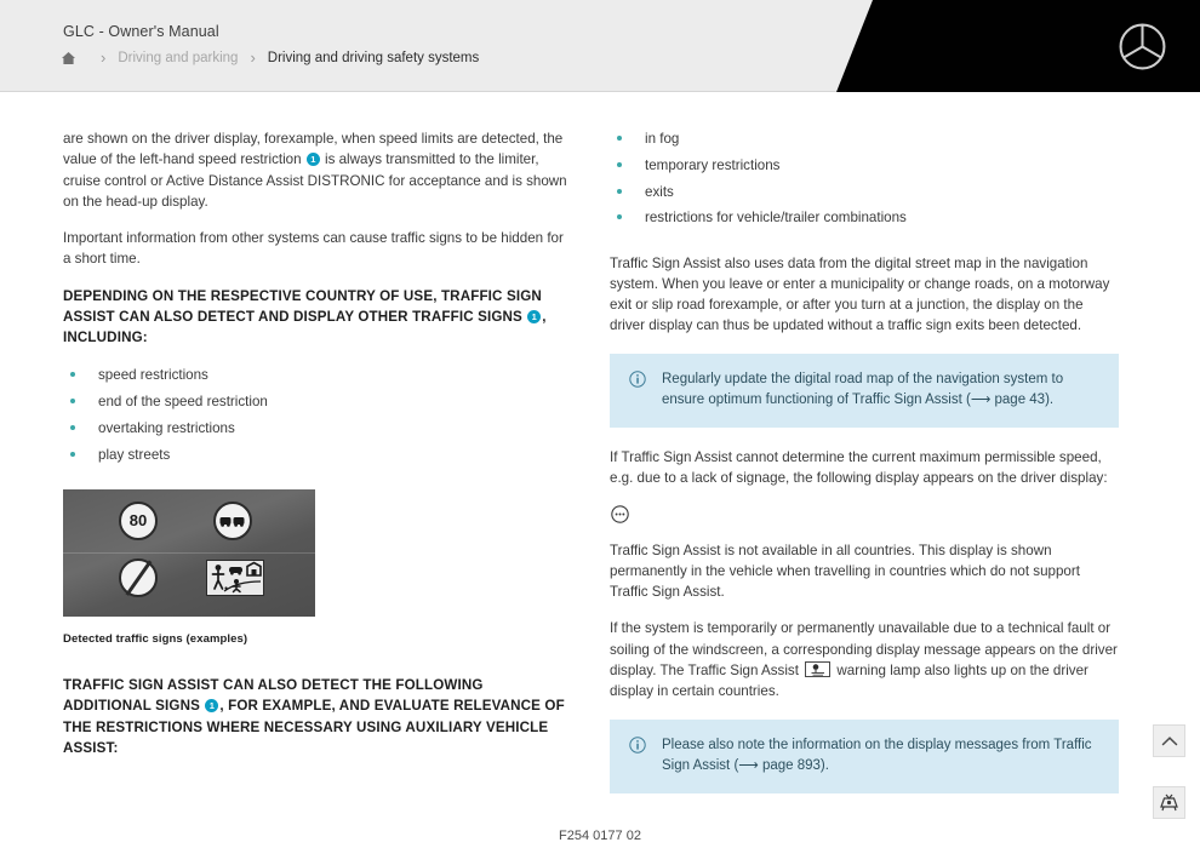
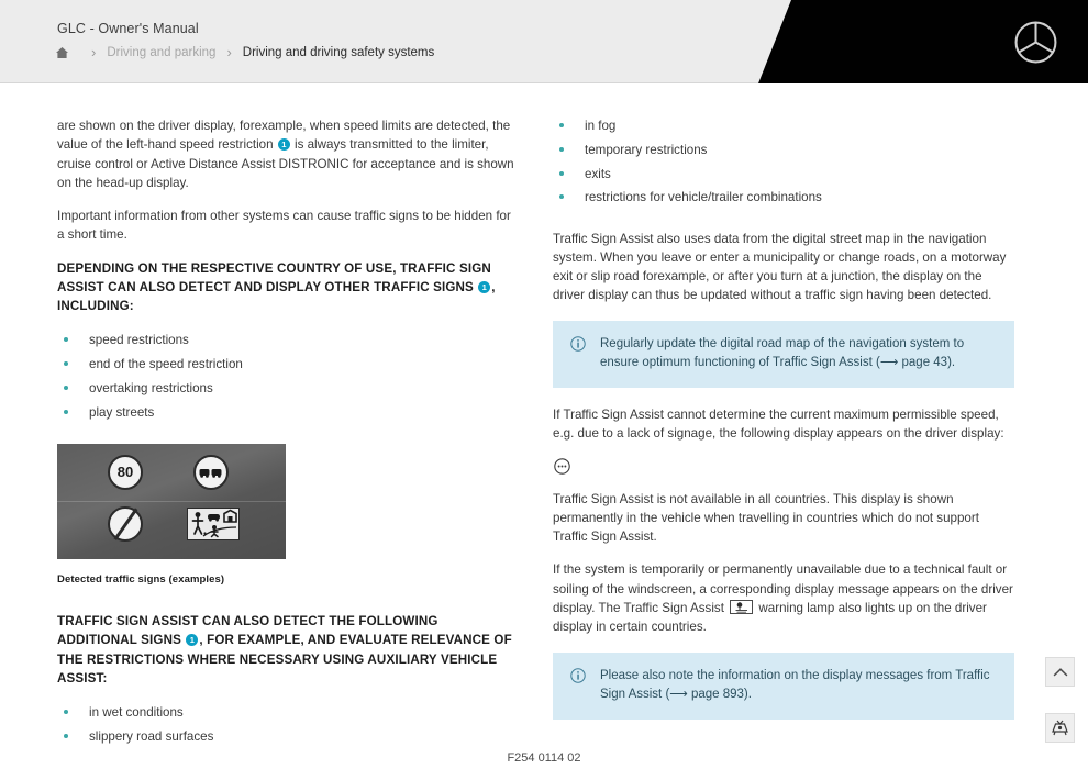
  GLC - Owner's Manual
  ›
  Driving and parking
  ›
  Driving and driving safety systems
  are shown on the driver display, forexample, when speed limits are detected, the value of the left-hand speed restriction 1 is always transmitted to the limiter, cruise control or Active Distance Assist DISTRONIC for acceptance and is shown on the head-up display.
  Important information from other systems can cause traffic signs to be hidden for a short time.
  DEPENDING ON THE RESPECTIVE COUNTRY OF USE, TRAFFIC SIGN ASSIST CAN ALSO DETECT AND DISPLAY OTHER TRAFFIC SIGNS 1 , INCLUDING:
  speed restrictions
  end of the speed restriction
  overtaking restrictions
  play streets
  80
  Detected traffic signs (examples)
  TRAFFIC SIGN ASSIST CAN ALSO DETECT THE FOLLOWING ADDITIONAL SIGNS 1 , FOR EXAMPLE, AND EVALUATE RELEVANCE OF THE RESTRICTIONS WHERE NECESSARY USING AUXILIARY VEHICLE ASSIST:
+ in wet conditions
+ slippery road surfaces
  in fog
  temporary restrictions
  exits
  restrictions for vehicle/trailer combinations
- Traffic Sign Assist also uses data from the digital street map in the navigation system. When you leave or enter a municipality or change roads, on a motorway exit or slip road forexample, or after you turn at a junction, the display on the driver display can thus be updated without a traffic sign exits been detected.
+ Traffic Sign Assist also uses data from the digital street map in the navigation system. When you leave or enter a municipality or change roads, on a motorway exit or slip road forexample, or after you turn at a junction, the display on the driver display can thus be updated without a traffic sign having been detected.
  Regularly update the digital road map of the navigation system to ensure optimum functioning of Traffic Sign Assist (⟶ page 43).
  If Traffic Sign Assist cannot determine the current maximum permissible speed, e.g. due to a lack of signage, the following display appears on the driver display:
  Traffic Sign Assist is not available in all countries. This display is shown permanently in the vehicle when travelling in countries which do not support Traffic Sign Assist.
  If the system is temporarily or permanently unavailable due to a technical fault or soiling of the windscreen, a corresponding display message appears on the driver display. The Traffic Sign Assist warning lamp also lights up on the driver display in certain countries.
  Please also note the information on the display messages from Traffic Sign Assist (⟶ page 893).
- F254 0177 02
+ F254 0114 02
